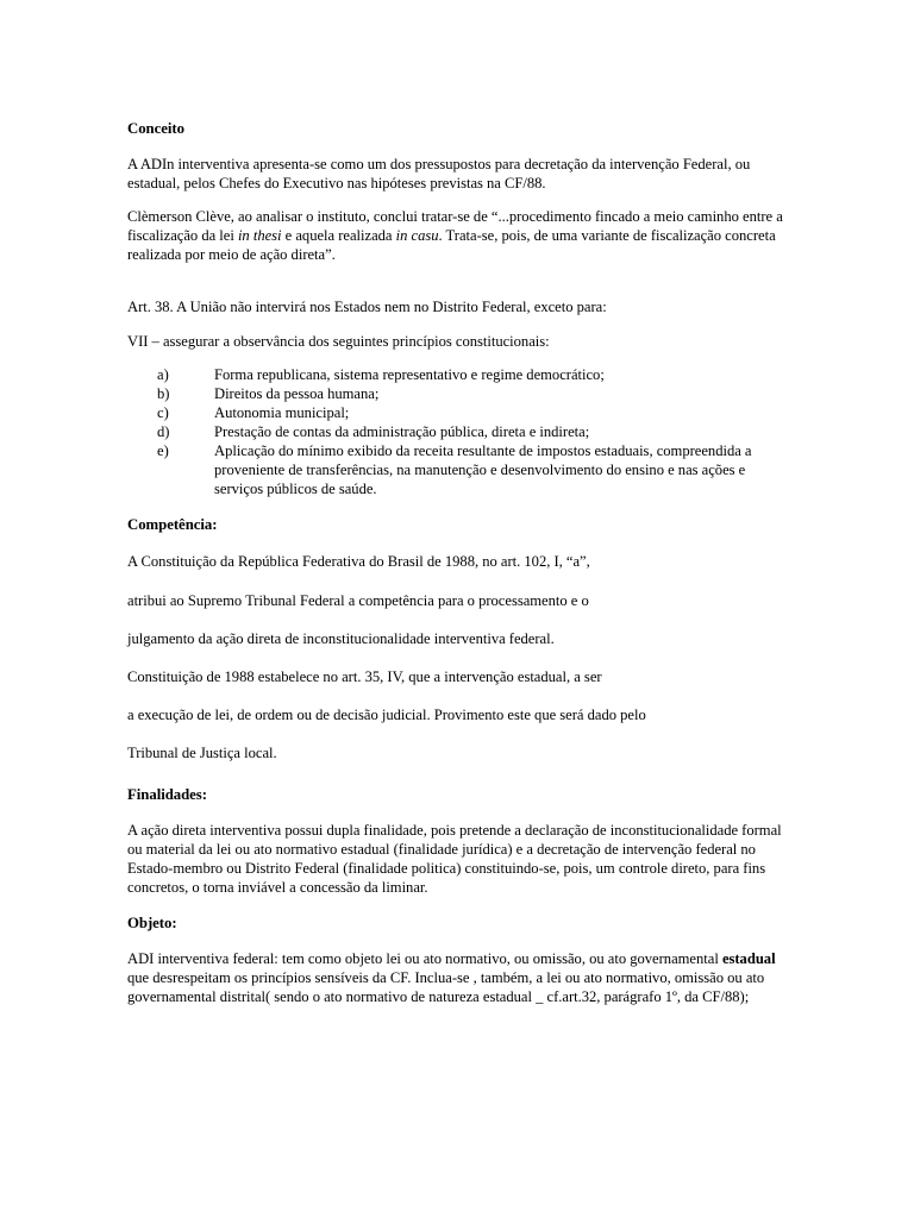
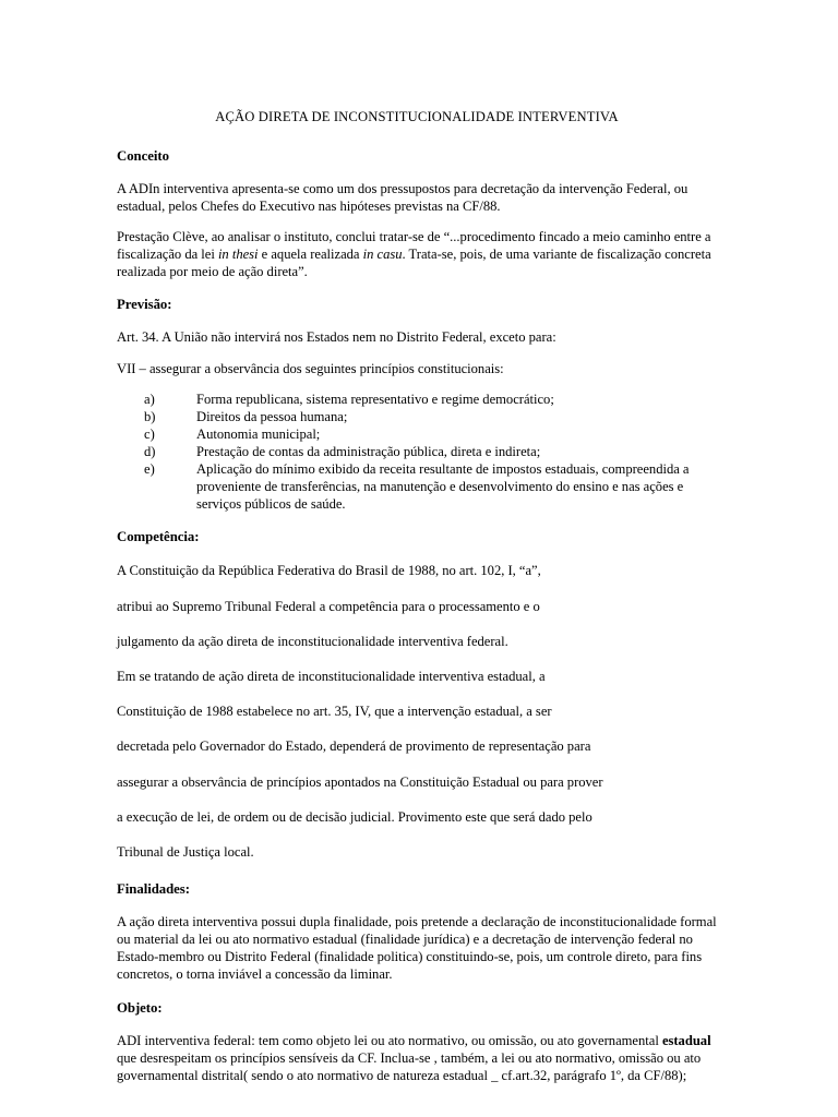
+ AÇÃO DIRETA DE INCONSTITUCIONALIDADE INTERVENTIVA
  Conceito
  A ADIn interventiva apresenta-se como um dos pressupostos para decretação da intervenção Federal, ou estadual, pelos Chefes do Executivo nas hipóteses previstas na CF/88.
- Clèmerson Clève, ao analisar o instituto, conclui tratar-se de “...procedimento fincado a meio caminho entre a fiscalização da lei in thesi e aquela realizada in casu. Trata-se, pois, de uma variante de fiscalização concreta realizada por meio de ação direta”.
+ Prestação Clève, ao analisar o instituto, conclui tratar-se de “...procedimento fincado a meio caminho entre a fiscalização da lei in thesi e aquela realizada in casu. Trata-se, pois, de uma variante de fiscalização concreta realizada por meio de ação direta”.
+ Previsão:
- Art. 38. A União não intervirá nos Estados nem no Distrito Federal, exceto para:
+ Art. 34. A União não intervirá nos Estados nem no Distrito Federal, exceto para:
  VII – assegurar a observância dos seguintes princípios constitucionais:
  a)
  Forma republicana, sistema representativo e regime democrático;
  b)
  Direitos da pessoa humana;
  c)
  Autonomia municipal;
  d)
  Prestação de contas da administração pública, direta e indireta;
  e)
  Aplicação do mínimo exibido da receita resultante de impostos estaduais, compreendida a proveniente de transferências, na manutenção e desenvolvimento do ensino e nas ações e serviços públicos de saúde.
  Competência:
  A Constituição da República Federativa do Brasil de 1988, no art. 102, I, “a”,
  atribui ao Supremo Tribunal Federal a competência para o processamento e o
  julgamento da ação direta de inconstitucionalidade interventiva federal.
+ Em se tratando de ação direta de inconstitucionalidade interventiva estadual, a
  Constituição de 1988 estabelece no art. 35, IV, que a intervenção estadual, a ser
+ decretada pelo Governador do Estado, dependerá de provimento de representação para
+ assegurar a observância de princípios apontados na Constituição Estadual ou para prover
  a execução de lei, de ordem ou de decisão judicial. Provimento este que será dado pelo
  Tribunal de Justiça local.
  Finalidades:
  A ação direta interventiva possui dupla finalidade, pois pretende a declaração de inconstitucionalidade formal ou material da lei ou ato normativo estadual (finalidade jurídica) e a decretação de intervenção federal no Estado-membro ou Distrito Federal (finalidade politica) constituindo-se, pois, um controle direto, para fins concretos, o torna inviável a concessão da liminar.
  Objeto:
  ADI interventiva federal: tem como objeto lei ou ato normativo, ou omissão, ou ato governamental estadual que desrespeitam os princípios sensíveis da CF. Inclua-se , também, a lei ou ato normativo, omissão ou ato governamental distrital( sendo o ato normativo de natureza estadual _ cf.art.32, parágrafo 1º, da CF/88);
